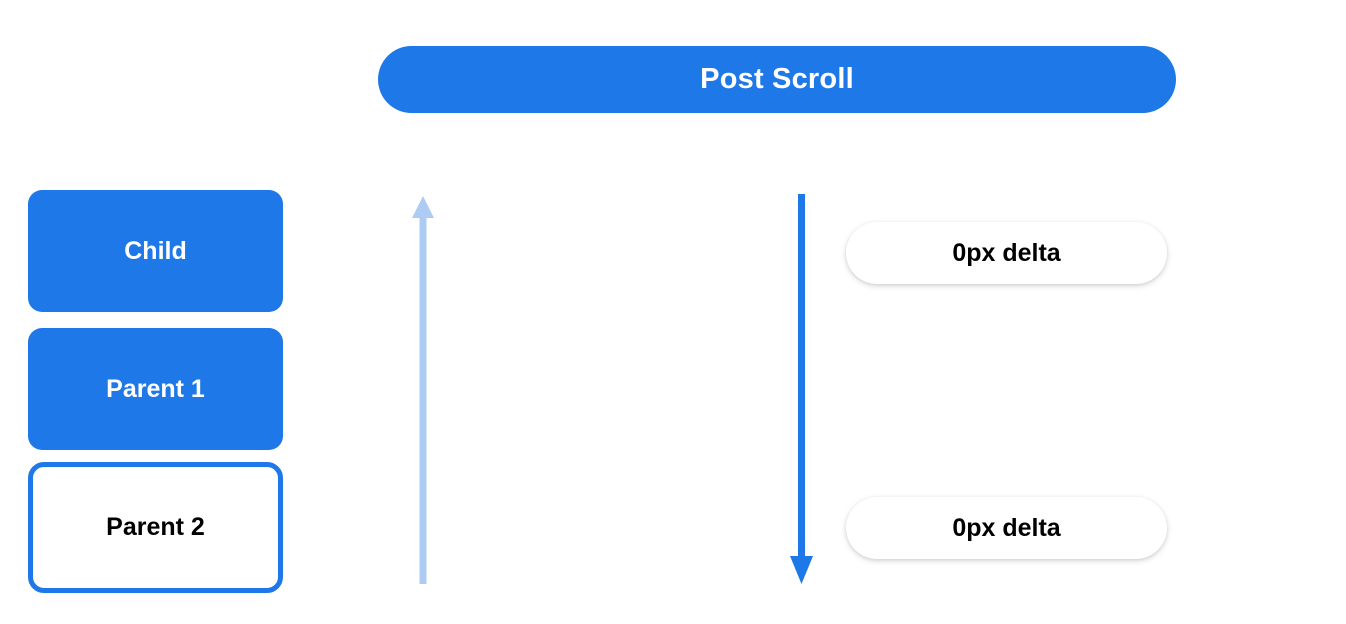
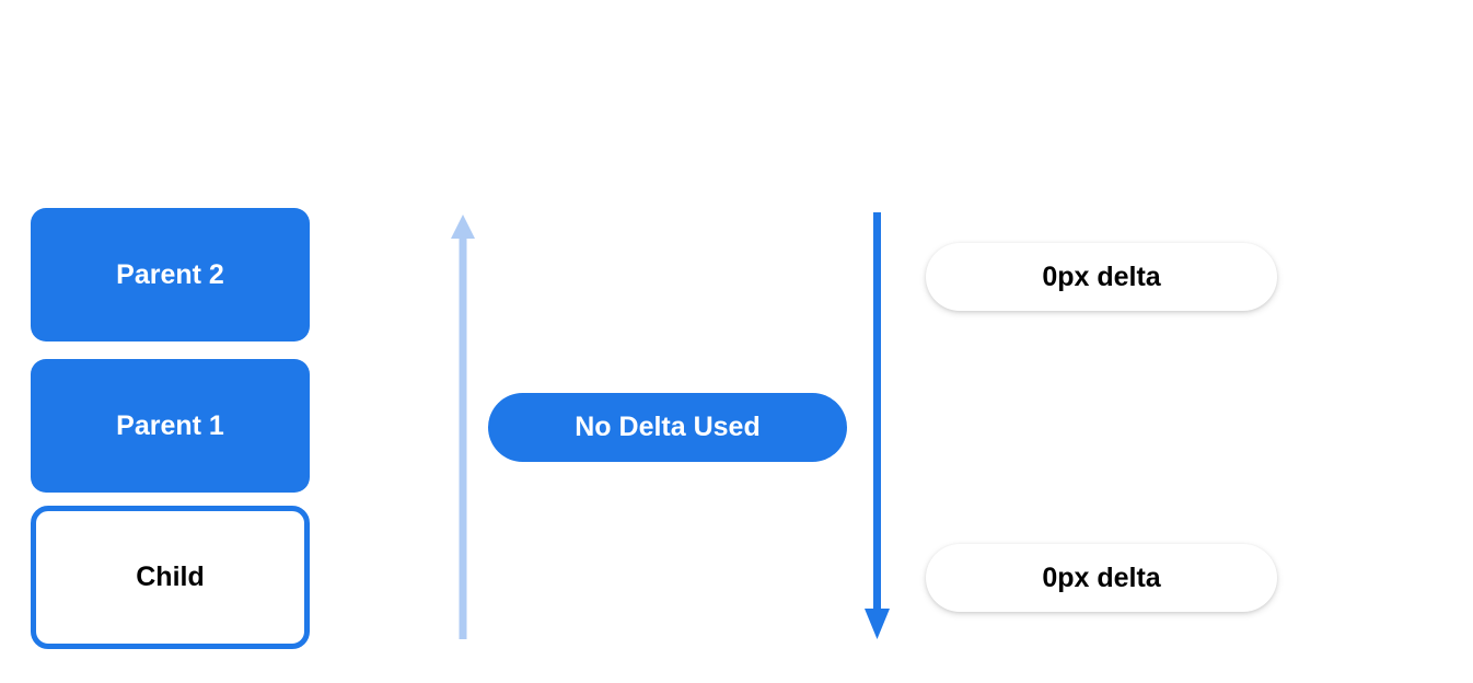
- Post Scroll
- Child
+ Parent 2
  Parent 1
- Parent 2
+ Child
+ No Delta Used
  0px delta
  0px delta
